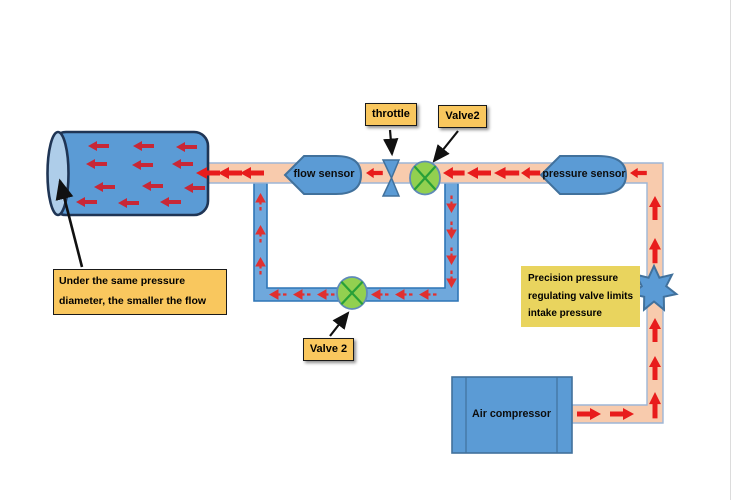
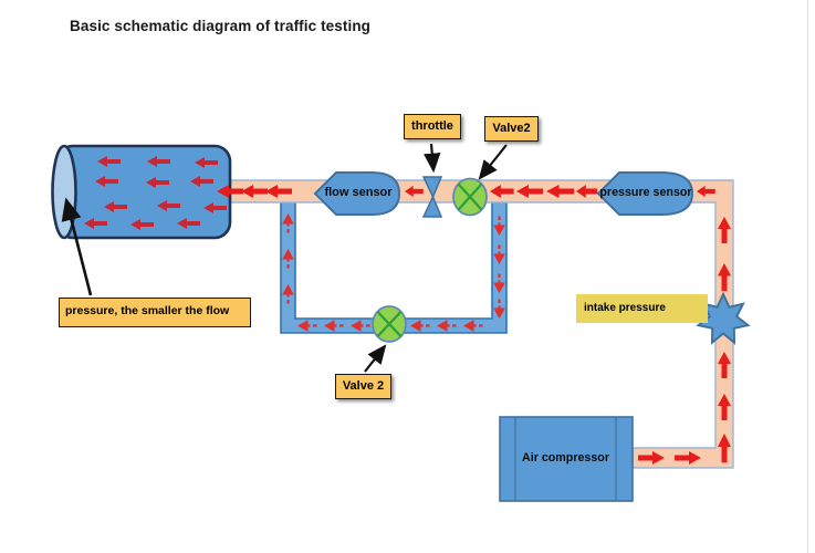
+ Basic schematic diagram of traffic testing
  flow sensor
  pressure sensor
  Air compressor
  throttle
  Valve2
  Valve 2
- Under the same pressure
- diameter, the smaller the flow
+ pressure, the smaller the flow
- Precision pressure
- regulating valve limits
  intake pressure
